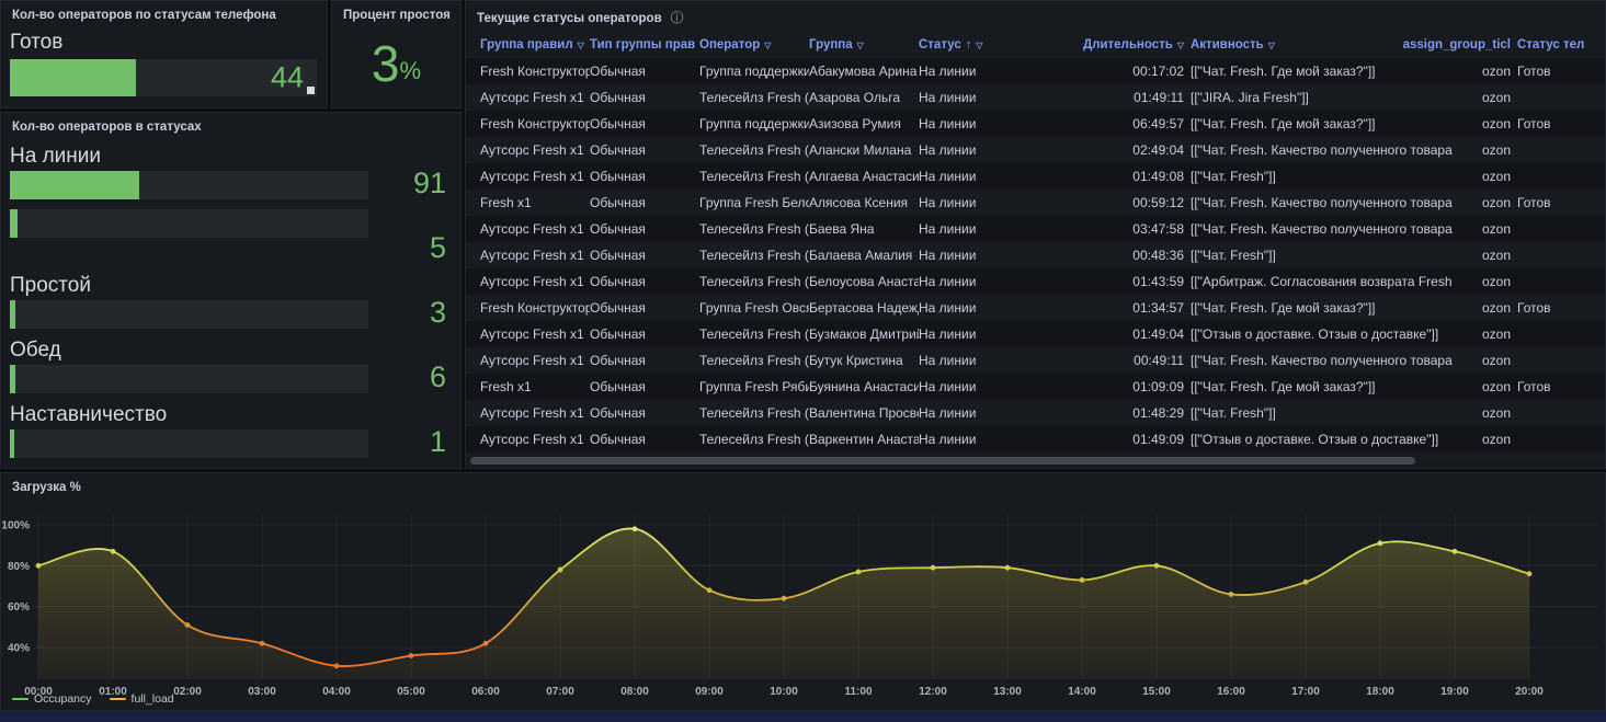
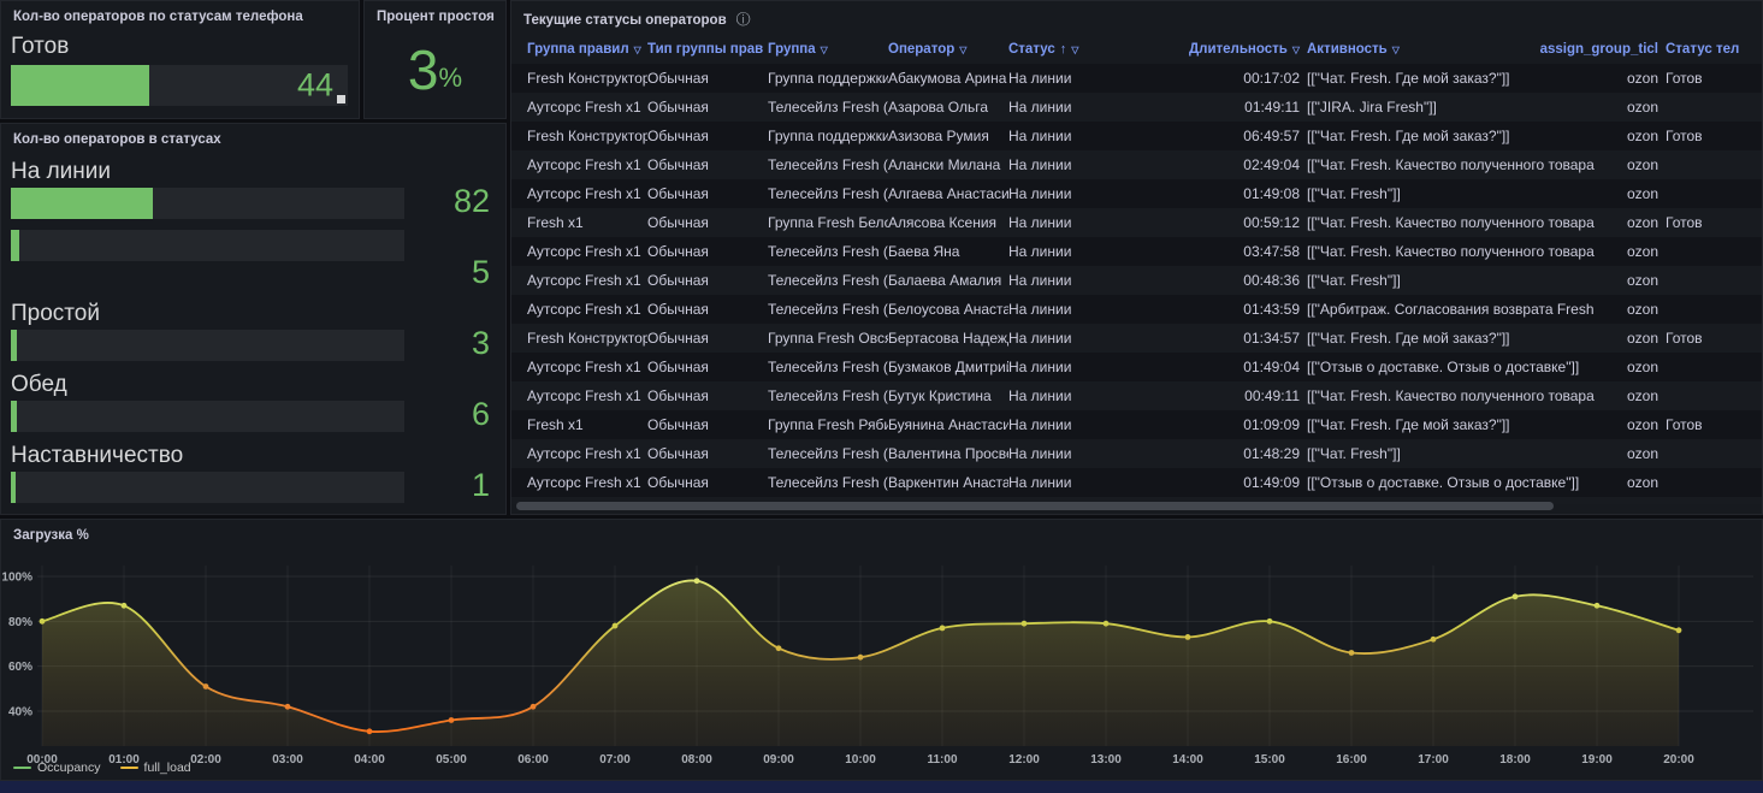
  Кол-во операторов по статусам телефона
  Готов
  44
  Процент простоя
  3
  %
  Кол-во операторов в статусах
  На линии
- 91
+ 82
  5
  Простой
  3
  Обед
  6
  Наставничество
  1
  Текущие статусы операторов
  ⓘ
  Группа правил
  ▽
  Тип группы прав
- Оператор
+ Группа
  ▽
- Группа
+ Оператор
  ▽
  Статус
  ↑
  ▽
  Длительность
  ▽
  Активность
  ▽
  assign_group_ticl
  Статус тел
  Fresh Конструктор
  Обычная
  Группа поддержки
  Абакумова Арина
  На линии
  00:17:02
  [["Чат. Fresh. Где мой заказ?"]]
  ozon
  Готов
  Аутсорс Fresh x1
  Обычная
  Телесейлз Fresh (
  Азарова Ольга
  На линии
  01:49:11
  [["JIRA. Jira Fresh"]]
  ozon
  Fresh Конструктор
  Обычная
  Группа поддержки
  Азизова Румия
  На линии
  06:49:57
  [["Чат. Fresh. Где мой заказ?"]]
  ozon
  Готов
  Аутсорс Fresh x1
  Обычная
  Телесейлз Fresh (
  Алански Милана
  На линии
  02:49:04
  [["Чат. Fresh. Качество полученног
  ozon
  Аутсорс Fresh x1
  Обычная
  Телесейлз Fresh (
  Алгаева Анастаси
  На линии
  01:49:08
  [["Чат. Fresh"]]
  ozon
  Fresh x1
  Обычная
  Группа Fresh Бел
  Алясова Ксения
  На линии
  00:59:12
  [["Чат. Fresh. Качество полученног
  ozon
  Готов
  Аутсорс Fresh x1
  Обычная
  Телесейлз Fresh (
  Баева Яна
  На линии
  03:47:58
  [["Чат. Fresh. Качество полученног
  ozon
  Аутсорс Fresh x1
  Обычная
  Телесейлз Fresh (
  Балаева Амалия
  На линии
  00:48:36
  [["Чат. Fresh"]]
  ozon
  Аутсорс Fresh x1
  Обычная
  Телесейлз Fresh (
  Белоусова Анаста
  На линии
  01:43:59
  [["Арбитраж. Согласования возвра
  ozon
  Fresh Конструктор
  Обычная
  Группа Fresh Овс
  Бертасова Надеж
  На линии
  01:34:57
  [["Чат. Fresh. Где мой заказ?"]]
  ozon
  Готов
  Аутсорс Fresh x1
  Обычная
  Телесейлз Fresh (
  Бузмаков Дмитри
  На линии
  01:49:04
  [["Отзыв о доставке. Отзыв о дост
  ozon
  Аутсорс Fresh x1
  Обычная
  Телесейлз Fresh (
  Бутук Кристина
  На линии
  00:49:11
  [["Чат. Fresh. Качество полученног
  ozon
  Fresh x1
  Обычная
  Группа Fresh Ряби
  Буянина Анастаси
  На линии
  01:09:09
  [["Чат. Fresh. Где мой заказ?"]]
  ozon
  Готов
  Аутсорс Fresh x1
  Обычная
  Телесейлз Fresh (
  Валентина Просв
  На линии
  01:48:29
  [["Чат. Fresh"]]
  ozon
  Аутсорс Fresh x1
  Обычная
  Телесейлз Fresh (
  Варкентин Анаста
  На линии
  01:49:09
  [["Отзыв о доставке. Отзыв о дост
  ozon
  Загрузка %
  40%
  60%
  80%
  100%
  00:00
  01:00
  02:00
  03:00
  04:00
  05:00
  06:00
  07:00
  08:00
  09:00
  10:00
  11:00
  12:00
  13:00
  14:00
  15:00
  16:00
  17:00
  18:00
  19:00
  20:00
  Occupancy
  full_load
